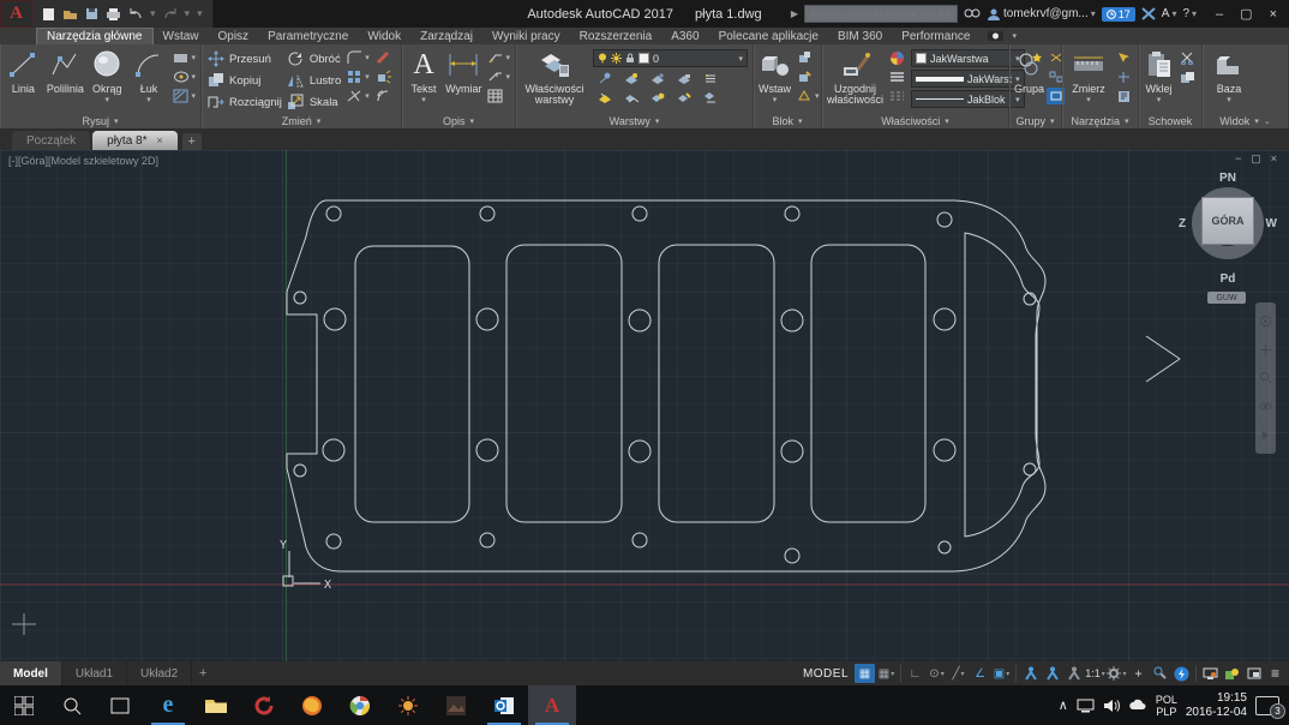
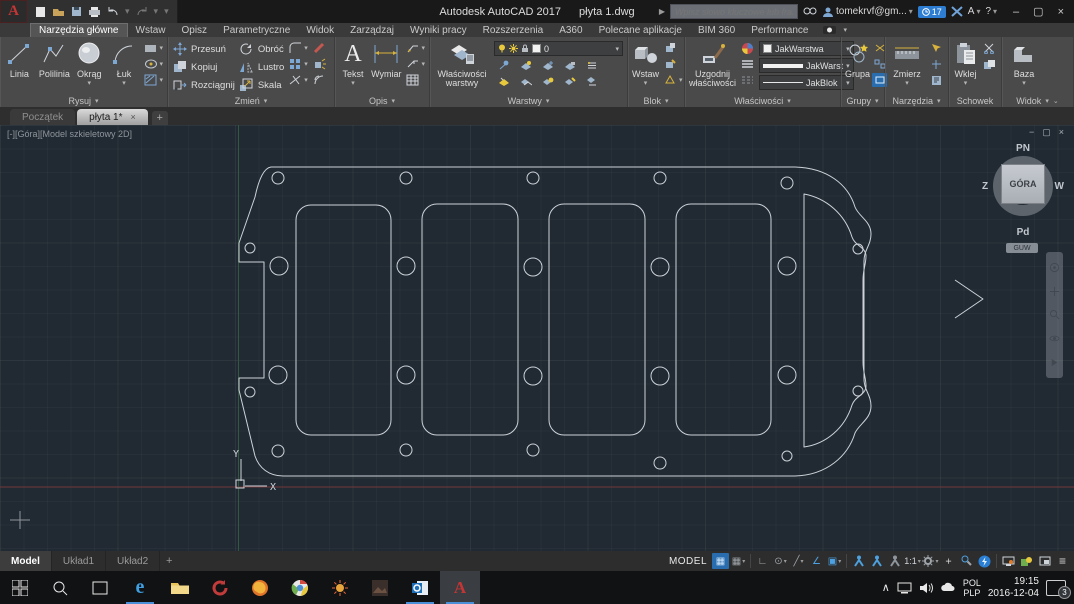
  A
  ▾
  ▾
  ▾
  Autodesk AutoCAD 2017 płyta 1.dwg
  ▶
  tomekrvf@gm...
  ▾
  17
  A
  ▾
  ?
  ▾
  –
  ▢
  ×
  Narzędzia główne
  Wstaw
  Opisz
  Parametryczne
  Widok
  Zarządzaj
  Wyniki pracy
  Rozszerzenia
  A360
  Polecane aplikacje
  BIM 360
  Performance
  Linia
  Polilinia
  Okrąg
  Łuk
  Rysuj
  Przesuń
  Kopiuj
  Rozciągnij
  Obróć
  Lustro
  Skala
  Zmień
  A
  Tekst
  Wymiar
  Opis
  Właściwości warstwy
  0
  Warstwy
  Wstaw
  Blok
  Uzgodnij właściwości
  JakWarstwa
  JakWarst
  JakBlok
  Właściwości
  Grupa
  Grupy
  Zmierz
  Narzędzia
  Wklej
  Schowek
  Baza
  Widok
  Początek
- płyta 8*
+ płyta 1*
  ×
  +
  Y
  X
  [-][Góra][Model szkieletowy 2D]
  −
  ▢
  ×
  PN
  Pd
  W
  Z
  GÓRA
  Model
  Układ1
  Układ2
  +
  MODEL
  ▦
  ▦
  ∟
  ⊙
  ╱
  ∠
  ▣
  1:1
  ＋
  ≡
  e
  A
  ∧
  POL
  PLP
  19:15
  2016-12-04
  3
